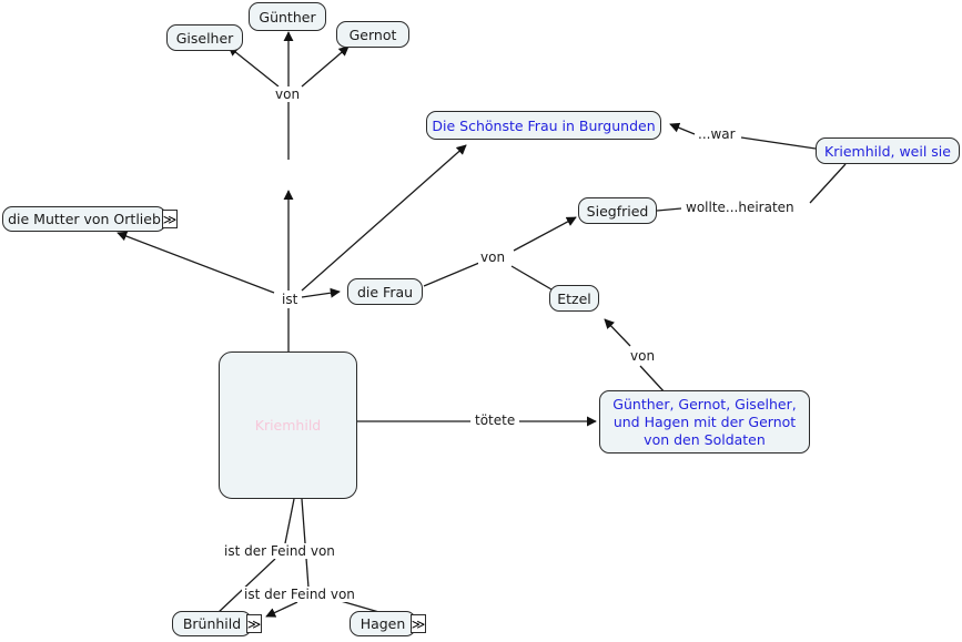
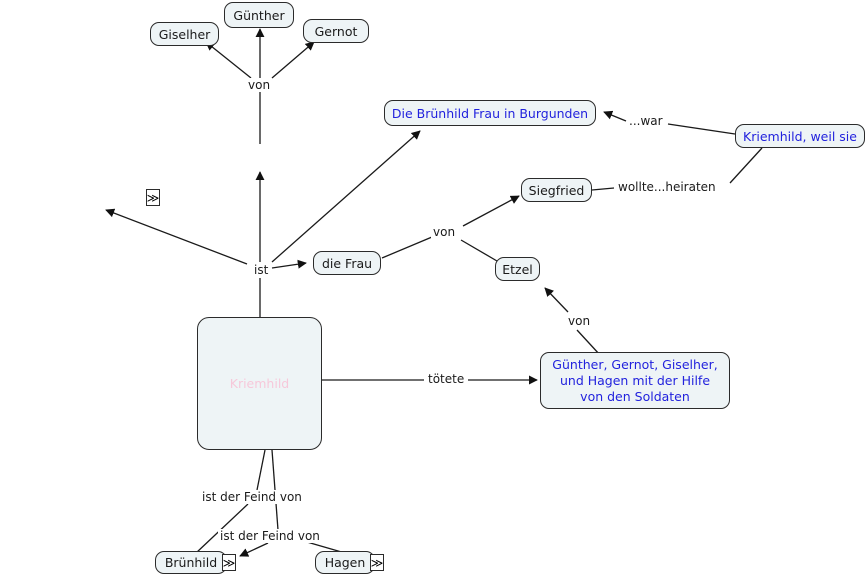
  Giselher
  Günther
  Gernot
- Die Schönste Frau in Burgunden
+ Die Brünhild Frau in Burgunden
  Kriemhild, weil sie
- die Mutter von Ortlieb
  ≫
  Siegfried
  die Frau
  Etzel
  Kriemhild
- Günther, Gernot, Giselher, und Hagen mit der Gernot von den Soldaten
+ Günther, Gernot, Giselher, und Hagen mit der Hilfe von den Soldaten
  Brünhild
  ≫
  Hagen
  ≫
  von
  ist
  ...war
  wollte...heiraten
  von
  von
  tötete
  ist der Feind von
  ist der Feind von
